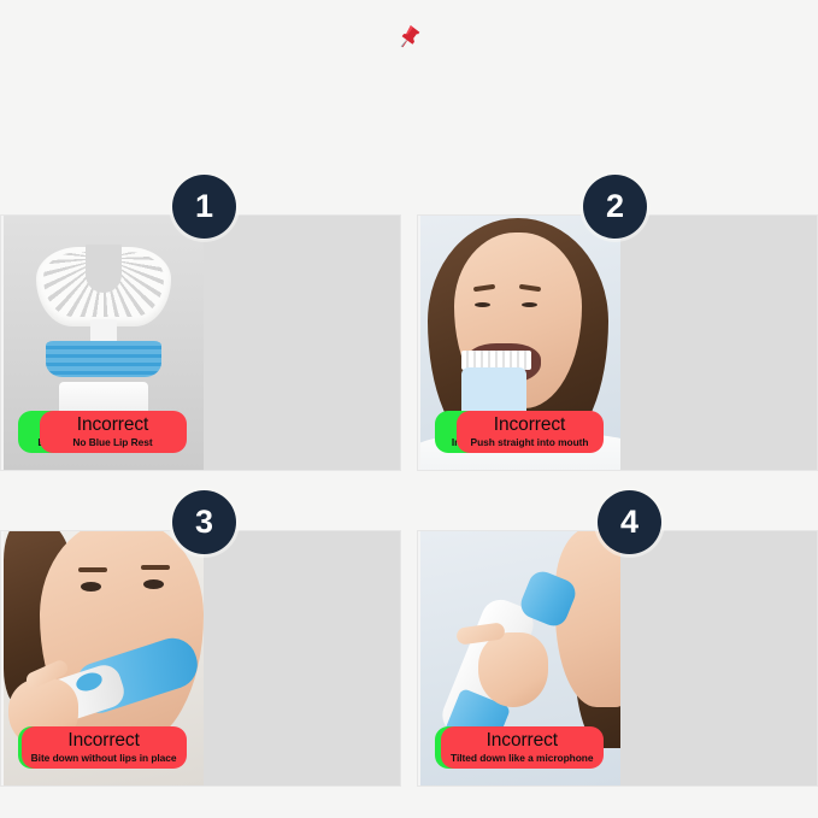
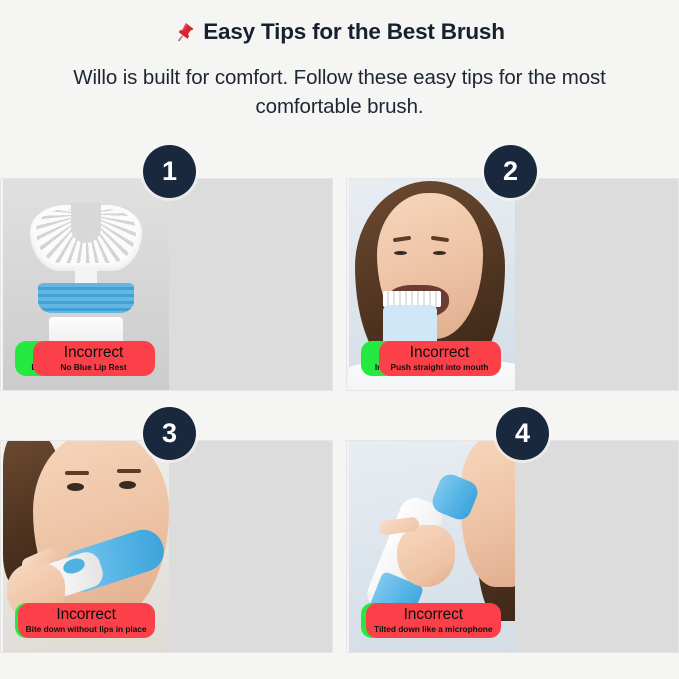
+ Easy Tips for the Best Brush
+ Willo is built for comfort. Follow these easy tips for the most comfortable brush.
  Incorrect
  No Blue Lip Rest
  Incorrect
  Push straight into mouth
  Incorrect
  Bite down without lips in place
  Incorrect
  Tilted down like a microphone
  1
  2
  3
  4
